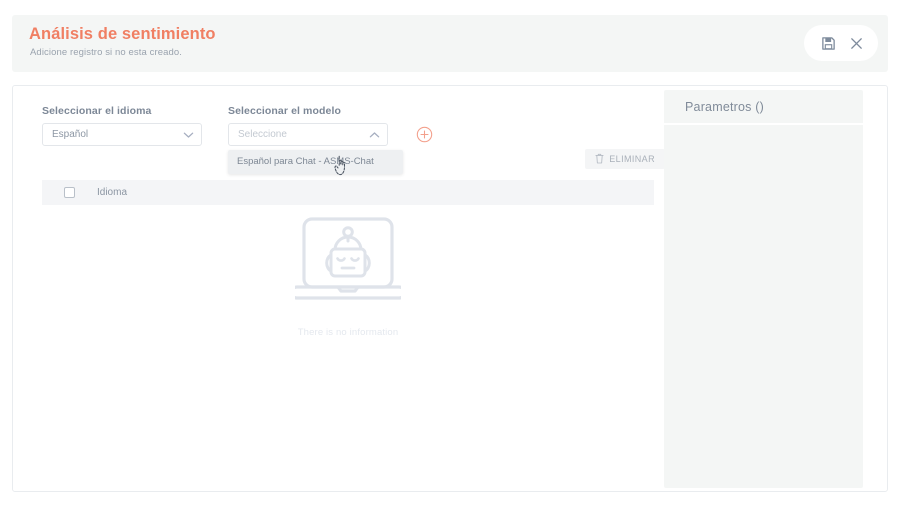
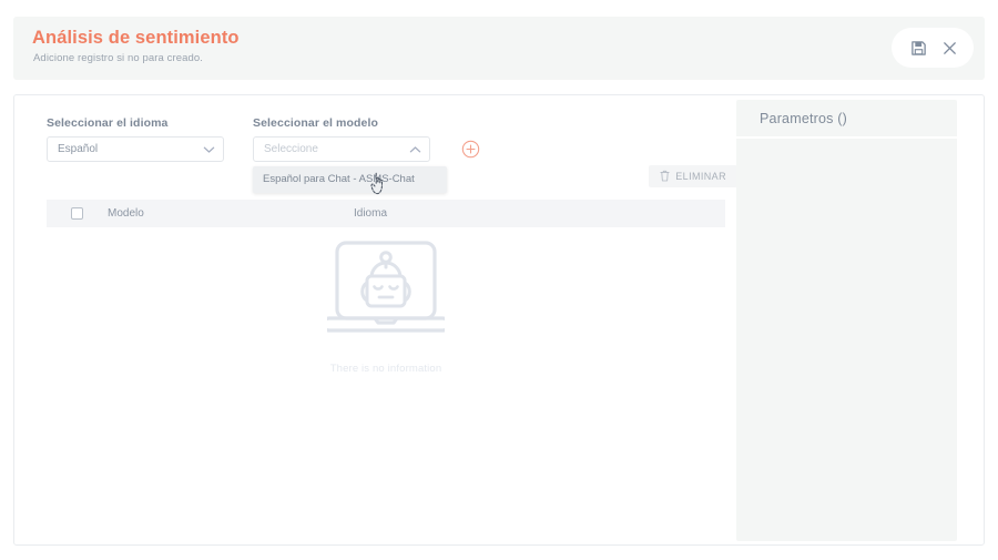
  Análisis de sentimiento
- Adicione registro si no esta creado.
+ Adicione registro si no para creado.
  Seleccionar el idioma
  Español
  Seleccionar el modelo
  Seleccione
  Español para Chat - ASMS-Chat
  ELIMINAR
+ Modelo
  Idioma
  There is no information
  Parametros ()
